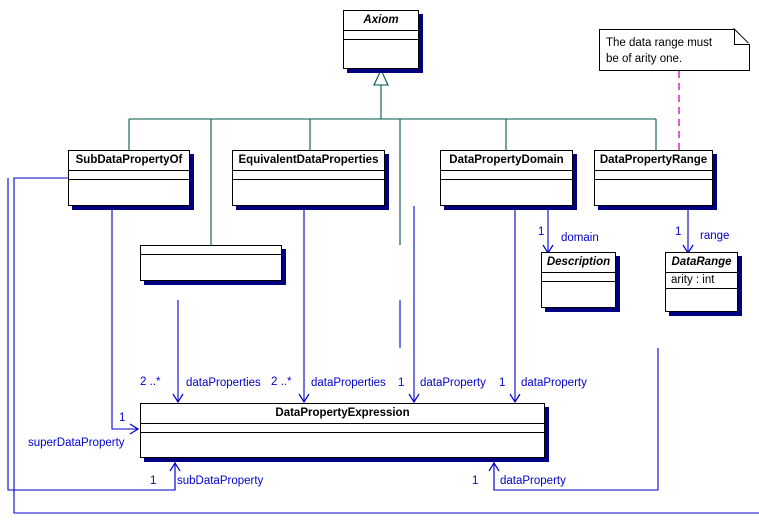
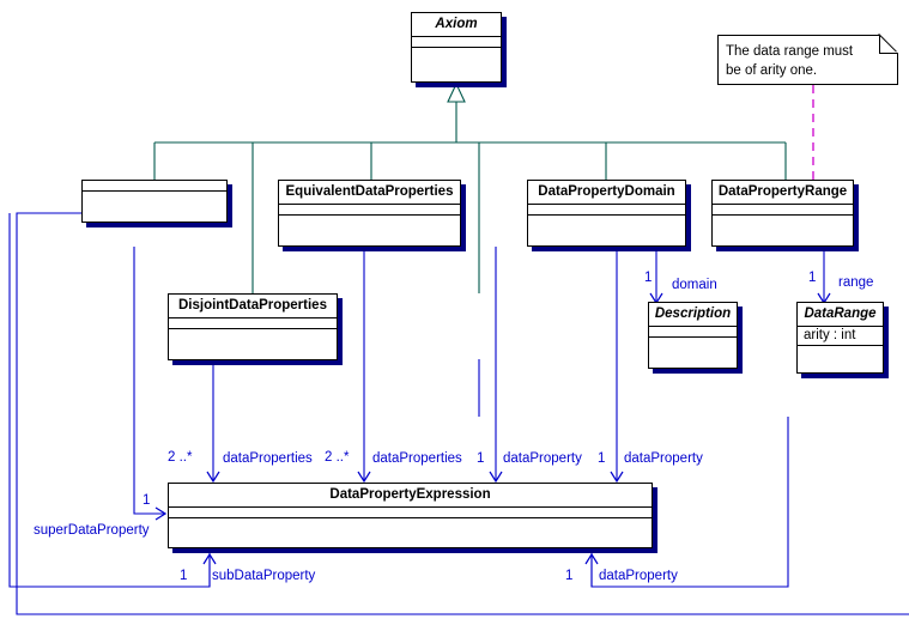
  Axiom
- SubDataPropertyOf
  EquivalentDataProperties
  DataPropertyDomain
  DataPropertyRange
+ DisjointDataProperties
  Description
  DataRange
  arity : int
  DataPropertyExpression
  The data range must
  be of arity one.
  1
  domain
  1
  range
  2 ..*
  dataProperties
  2 ..*
  dataProperties
  1
  dataProperty
  1
  dataProperty
  1
  superDataProperty
  1
  subDataProperty
  1
  dataProperty
